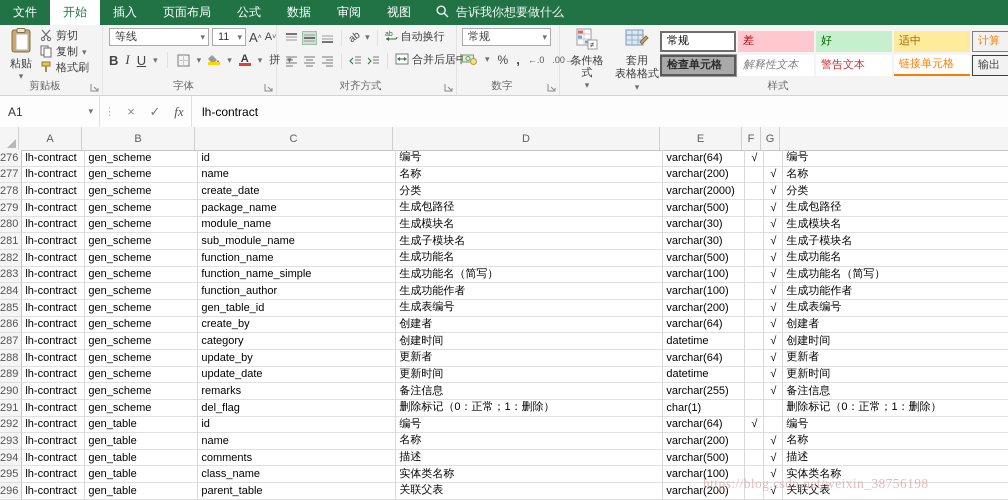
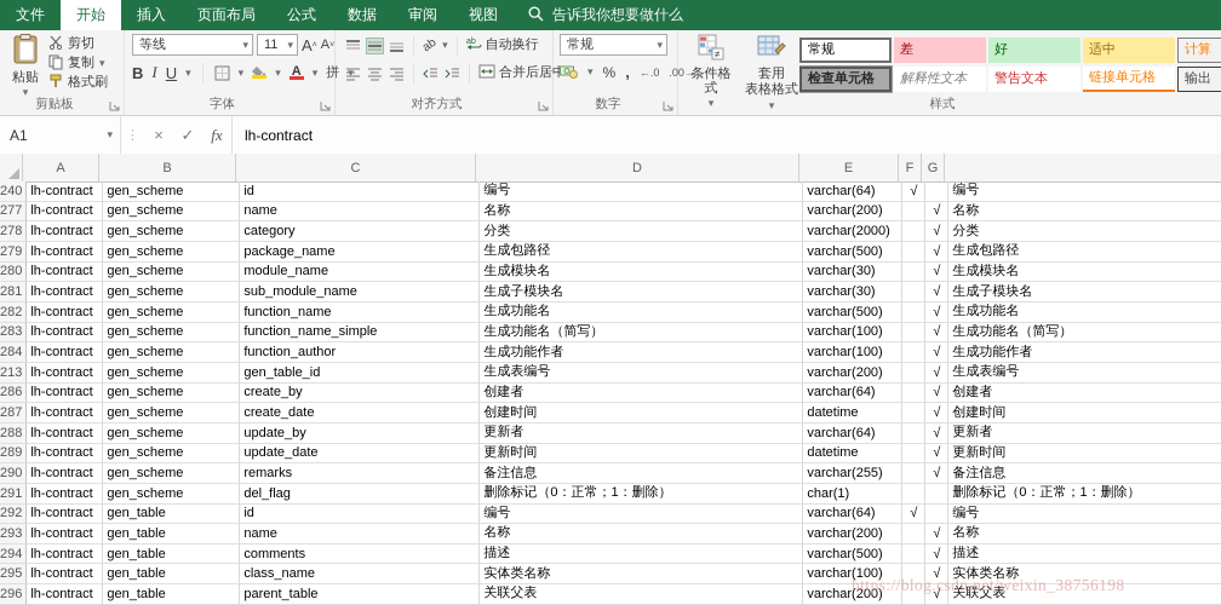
  文件
  开始
  插入
  页面布局
  公式
  数据
  审阅
  视图
  告诉我你想要做什么
  粘贴
  ▾
  剪切
  复制
  ▾
  格式刷
  剪贴板
  等线
  ▾
  11
  ▾
  A
  A
  B
  I
  U
  ▾
  ▾
  ▾
  A
  ▾
  拼
  字体
  ▾
  自动换行
  合并后居中
  对齐方式
  常规
  ▾
  ▾
  %
  ,
  ←.0
  .00→
  数字
  ≠
  条件格式
  ▾
  套用
  表格格式 ▾
  常规
  差
  好
  适中
  计算
  检查单元格
  解释性文本
  警告文本
  链接单元格
  输出
  样式
  A1
  ▾
  ⋮
  ×
  ✓
  fx
  lh-contract
  A
  B
  C
  D
  E
  F
  G
- 276
+ 240
  lh-contract
  gen_scheme
  id
  编号
  varchar(64)
  √
  编号
  277
  lh-contract
  gen_scheme
  name
  名称
  varchar(200)
  √
  名称
  278
  lh-contract
  gen_scheme
- create_date
+ category
  分类
  varchar(2000)
  √
  分类
  279
  lh-contract
  gen_scheme
  package_name
  生成包路径
  varchar(500)
  √
  生成包路径
  280
  lh-contract
  gen_scheme
  module_name
  生成模块名
  varchar(30)
  √
  生成模块名
  281
  lh-contract
  gen_scheme
  sub_module_name
  生成子模块名
  varchar(30)
  √
  生成子模块名
  282
  lh-contract
  gen_scheme
  function_name
  生成功能名
  varchar(500)
  √
  生成功能名
  283
  lh-contract
  gen_scheme
  function_name_simple
  生成功能名（简写）
  varchar(100)
  √
  生成功能名（简写）
  284
  lh-contract
  gen_scheme
  function_author
  生成功能作者
  varchar(100)
  √
  生成功能作者
- 285
+ 213
  lh-contract
  gen_scheme
  gen_table_id
  生成表编号
  varchar(200)
  √
  生成表编号
  286
  lh-contract
  gen_scheme
  create_by
  创建者
  varchar(64)
  √
  创建者
  287
  lh-contract
  gen_scheme
- category
+ create_date
  创建时间
  datetime
  √
  创建时间
  288
  lh-contract
  gen_scheme
  update_by
  更新者
  varchar(64)
  √
  更新者
  289
  lh-contract
  gen_scheme
  update_date
  更新时间
  datetime
  √
  更新时间
  290
  lh-contract
  gen_scheme
  remarks
  备注信息
  varchar(255)
  √
  备注信息
  291
  lh-contract
  gen_scheme
  del_flag
  删除标记（0：正常；1：删除）
  char(1)
  删除标记（0：正常；1：删除）
  292
  lh-contract
  gen_table
  id
  编号
  varchar(64)
  √
  编号
  293
  lh-contract
  gen_table
  name
  名称
  varchar(200)
  √
  名称
  294
  lh-contract
  gen_table
  comments
  描述
  varchar(500)
  √
  描述
  295
  lh-contract
  gen_table
  class_name
  实体类名称
  varchar(100)
  √
  实体类名称
  296
  lh-contract
  gen_table
  parent_table
  关联父表
  varchar(200)
  √
  关联父表
  https://blog.csdn.net/weixin_38756198
